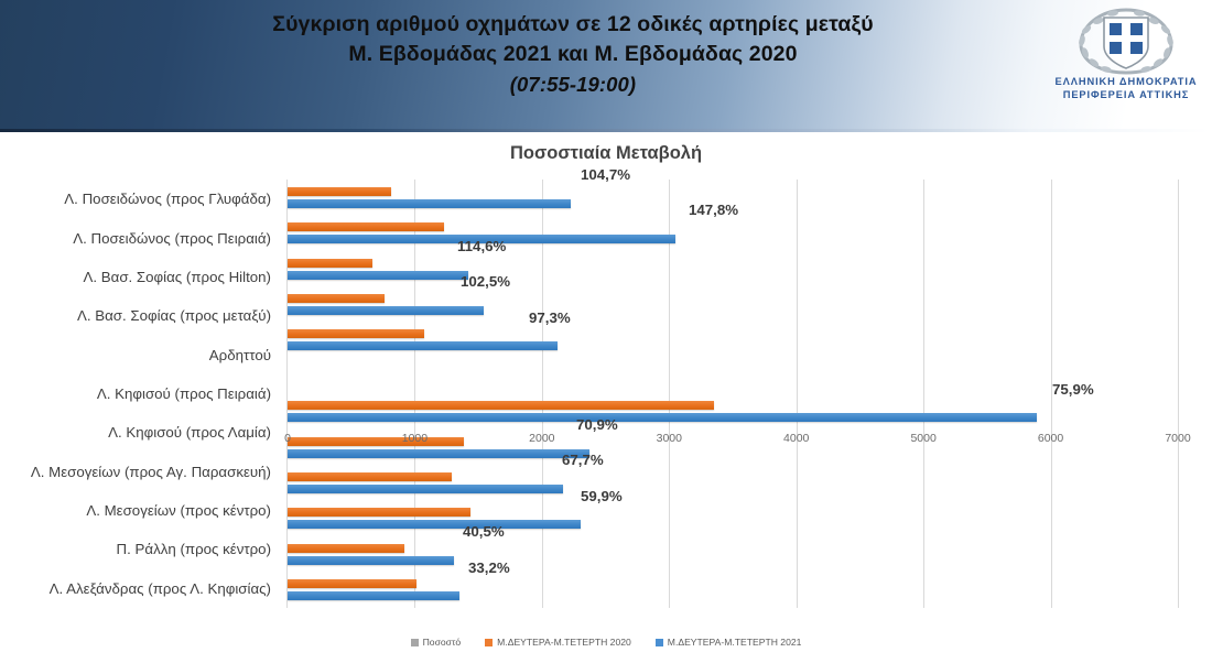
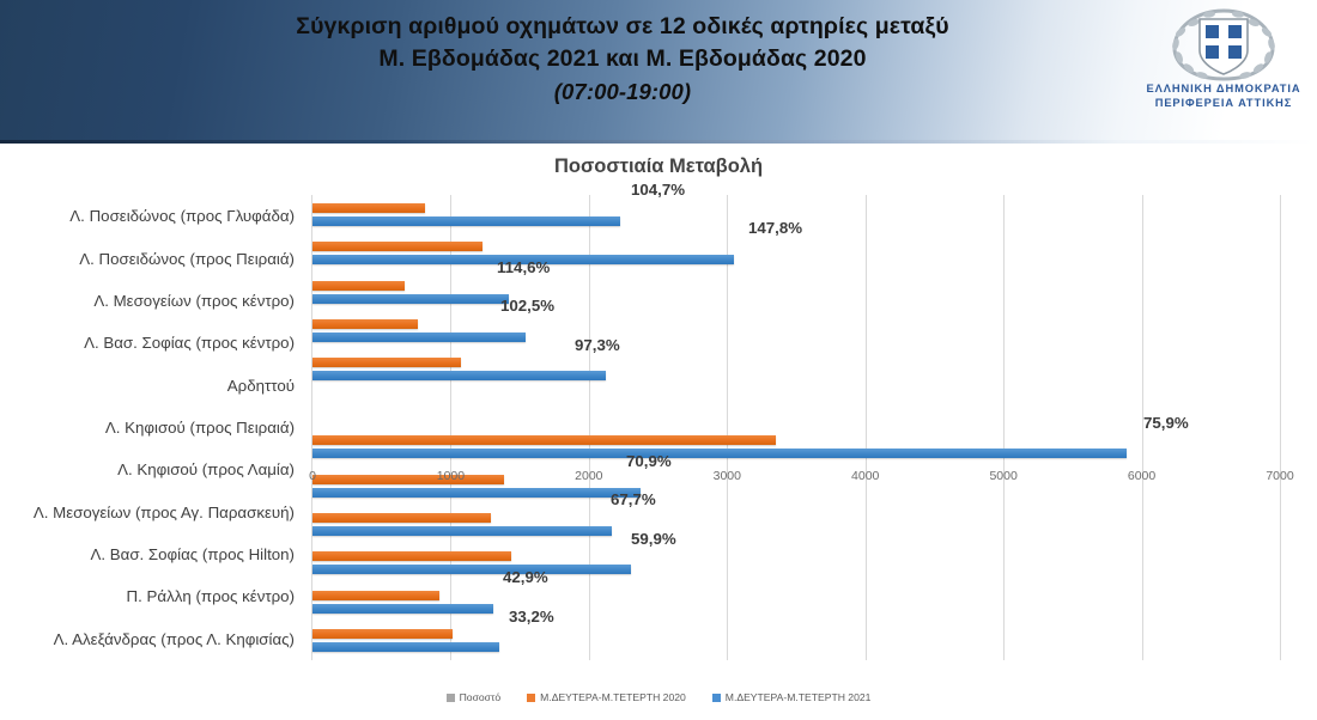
  Σύγκριση αριθμού οχημάτων σε 12 οδικές αρτηρίες μεταξύ
  Μ. Εβδομάδας 2021 και Μ. Εβδομάδας 2020
- (07:55-19:00)
+ (07:00-19:00)
  ΕΛΛΗΝΙΚΗ ΔΗΜΟΚΡΑΤΙΑ
  ΠΕΡΙΦΕΡΕΙΑ ΑΤΤΙΚΗΣ
  Ποσοστιαία Μεταβολή
  Λ. Ποσειδώνος (προς Γλυφάδα)
  Λ. Ποσειδώνος (προς Πειραιά)
- Λ. Βασ. Σοφίας (προς Hilton)
+ Λ. Μεσογείων (προς κέντρο)
- Λ. Βασ. Σοφίας (προς μεταξύ)
+ Λ. Βασ. Σοφίας (προς κέντρο)
  Αρδηττού
  Λ. Κηφισού (προς Πειραιά)
  Λ. Κηφισού (προς Λαμία)
  Λ. Μεσογείων (προς Αγ. Παρασκευή)
- Λ. Μεσογείων (προς κέντρο)
+ Λ. Βασ. Σοφίας (προς Hilton)
  Π. Ράλλη (προς κέντρο)
  Λ. Αλεξάνδρας (προς Λ. Κηφισίας)
  104,7%
  147,8%
  114,6%
  102,5%
  97,3%
  75,9%
  70,9%
  67,7%
  59,9%
- 40,5%
+ 42,9%
  33,2%
  0
  1000
  2000
  3000
  4000
  5000
  6000
  7000
  Ποσοστό
  Μ.ΔΕΥΤΕΡΑ-Μ.ΤΕΤΕΡΤΗ 2020
  Μ.ΔΕΥΤΕΡΑ-Μ.ΤΕΤΕΡΤΗ 2021
